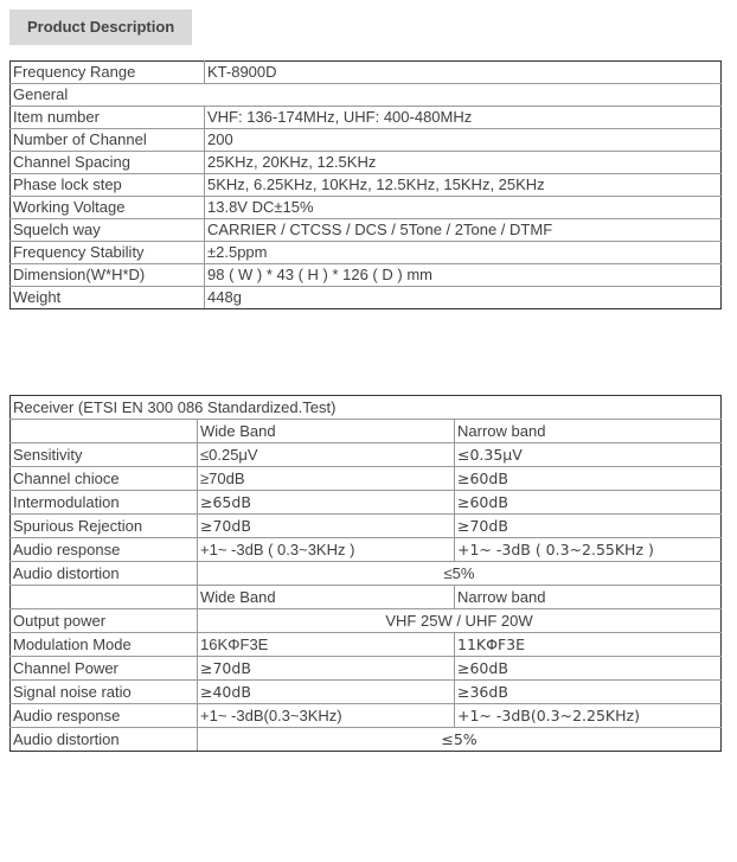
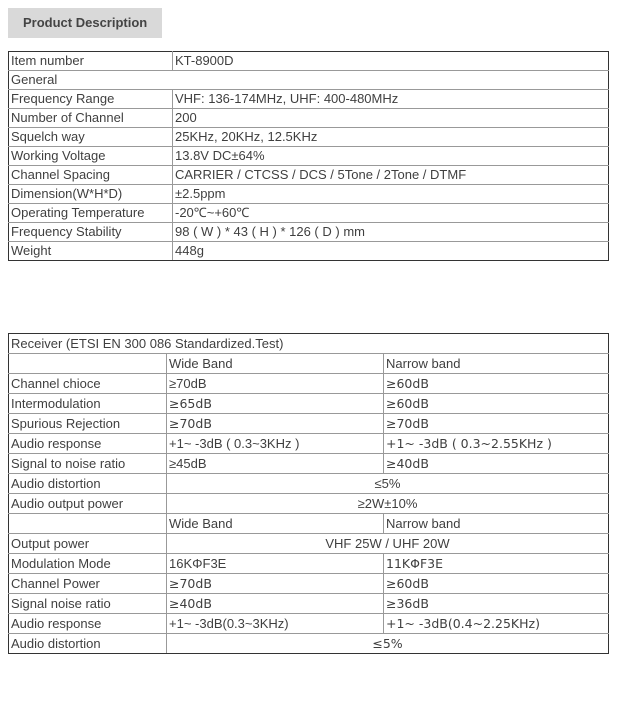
  Product Description
- Frequency Range	KT-8900D
+ Item number	KT-8900D
  General
- Item number	VHF: 136-174MHz, UHF: 400-480MHz
+ Frequency Range	VHF: 136-174MHz, UHF: 400-480MHz
  Number of Channel	200
- Channel Spacing	25KHz, 20KHz, 12.5KHz
+ Squelch way	25KHz, 20KHz, 12.5KHz
- Phase lock step	5KHz, 6.25KHz, 10KHz, 12.5KHz, 15KHz, 25KHz
- Working Voltage	13.8V DC±15%
+ Working Voltage	13.8V DC±64%
- Squelch way	CARRIER / CTCSS / DCS / 5Tone / 2Tone / DTMF
+ Channel Spacing	CARRIER / CTCSS / DCS / 5Tone / 2Tone / DTMF
- Frequency Stability	±2.5ppm
+ Dimension(W*H*D)	±2.5ppm
+ Operating Temperature	-20℃~+60℃
- Dimension(W*H*D)	98 ( W ) * 43 ( H ) * 126 ( D ) mm
+ Frequency Stability	98 ( W ) * 43 ( H ) * 126 ( D ) mm
  Weight	448g
  Receiver (ETSI EN 300 086 Standardized.Test)
  	Wide Band	Narrow band
- Sensitivity	≤0.25μV	≤0.35μV
  Channel chioce	≥70dB	≥60dB
  Intermodulation	≥65dB	≥60dB
  Spurious Rejection	≥70dB	≥70dB
  Audio response	+1~ -3dB ( 0.3~3KHz )	+1~ -3dB ( 0.3~2.55KHz )
+ Signal to noise ratio	≥45dB	≥40dB
  Audio distortion	≤5%
+ Audio output power	≥2W±10%
  	Wide Band	Narrow band
  Output power	VHF 25W / UHF 20W
  Modulation Mode	16KΦF3E	11KΦF3E
  Channel Power	≥70dB	≥60dB
  Signal noise ratio	≥40dB	≥36dB
- Audio response	+1~ -3dB(0.3~3KHz)	+1~ -3dB(0.3~2.25KHz)
+ Audio response	+1~ -3dB(0.3~3KHz)	+1~ -3dB(0.4~2.25KHz)
  Audio distortion	≤5%
